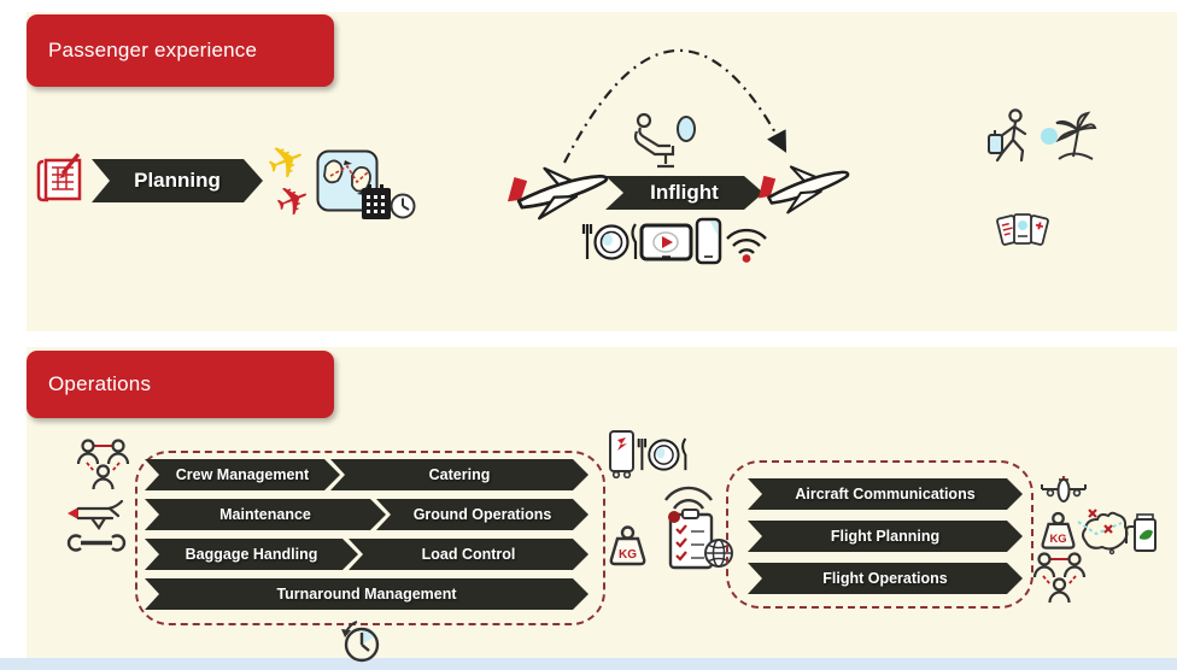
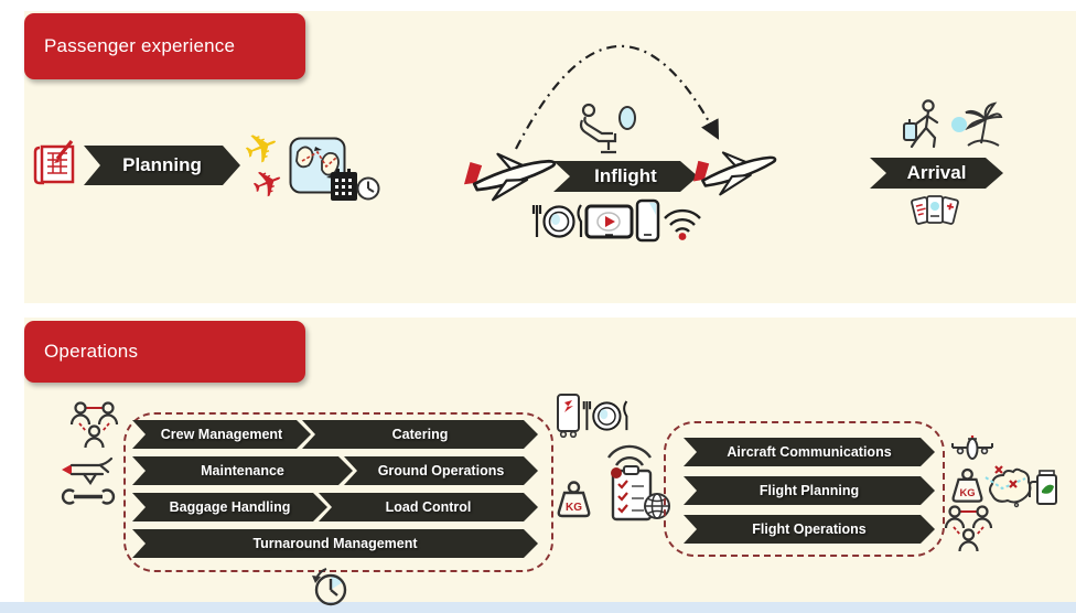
  Passenger experience
  Operations
  Planning
  Inflight
+ Arrival
  Crew Management
  Catering
  Maintenance
  Ground Operations
  Baggage Handling
  Load Control
  Turnaround Management
  KG
  Aircraft Communications
  Flight Planning
  Flight Operations
  KG
